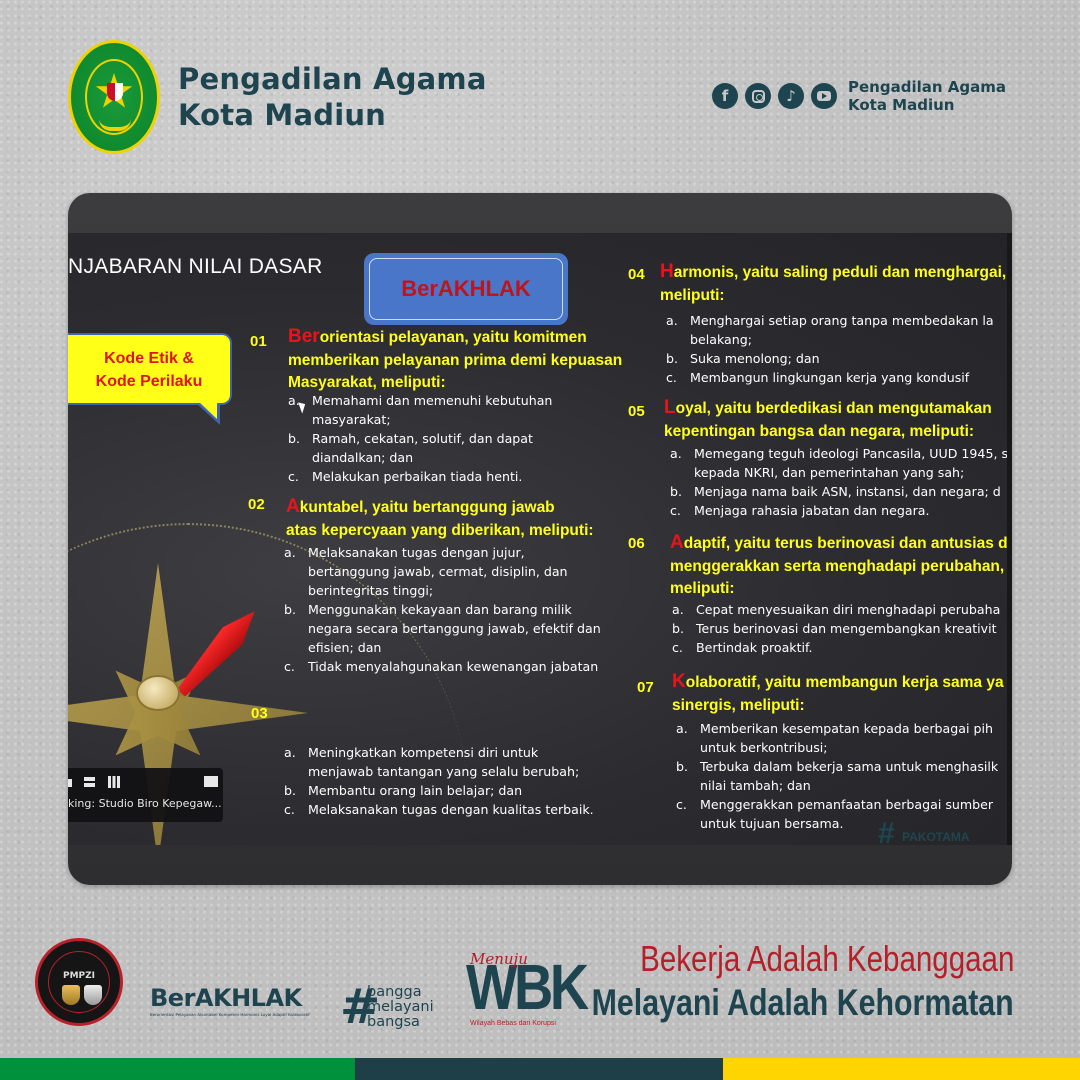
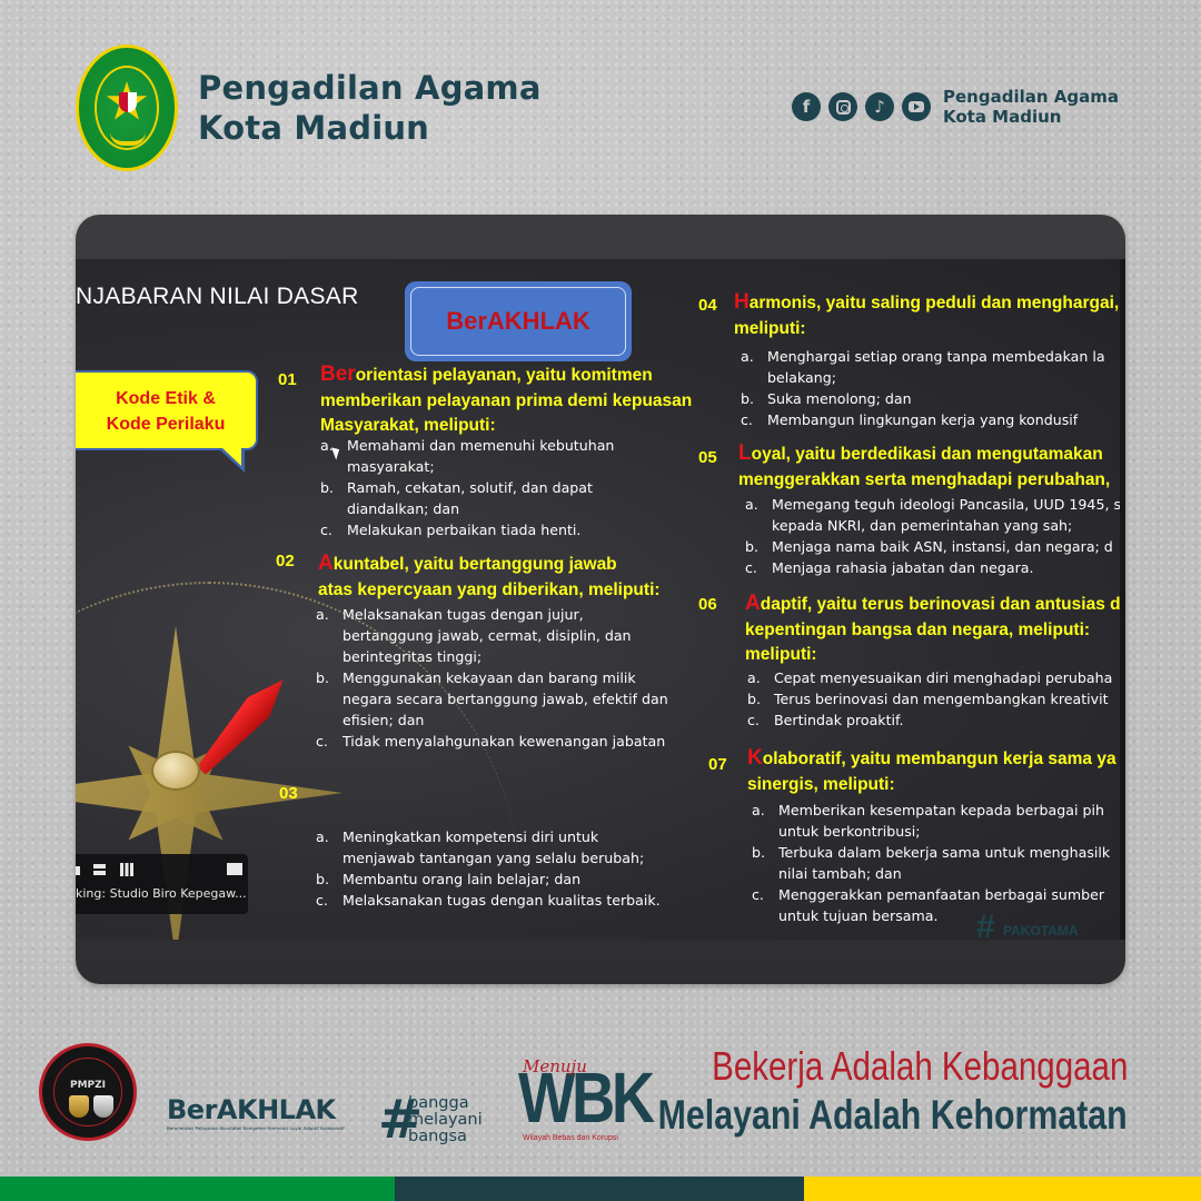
  Pengadilan Agama
  Kota Madiun
  f
  ♪
  Pengadilan Agama
  Kota Madiun
  NJABARAN NILAI DASAR
  BerAKHLAK
  Kode Etik &
  Kode Perilaku
  01
  Berorientasi pelayanan, yaitu komitmen
  memberikan pelayanan prima demi kepuasan
  Masyarakat, meliputi:
  a. Memahami dan memenuhi kebutuhan
  masyarakat;
  b. Ramah, cekatan, solutif, dan dapat
  diandalkan; dan
  c. Melakukan perbaikan tiada henti.
  02
  Akuntabel, yaitu bertanggung jawab
  atas kepercyaan yang diberikan, meliputi:
  a. Melaksanakan tugas dengan jujur,
  bertanggung jawab, cermat, disiplin, dan
  berintegritas tinggi;
  b. Menggunakan kekayaan dan barang milik
  negara secara bertanggung jawab, efektif dan
  efisien; dan
  c. Tidak menyalahgunakan kewenangan jabatan
  03
  a. Meningkatkan kompetensi diri untuk
  menjawab tantangan yang selalu berubah;
  b. Membantu orang lain belajar; dan
  c. Melaksanakan tugas dengan kualitas terbaik.
  04
  Harmonis, yaitu saling peduli dan menghargai,
  meliputi:
  a. Menghargai setiap orang tanpa membedakan la
  belakang;
  b. Suka menolong; dan
  c. Membangun lingkungan kerja yang kondusif
  05
  Loyal, yaitu berdedikasi dan mengutamakan
- kepentingan bangsa dan negara, meliputi:
+ menggerakkan serta menghadapi perubahan,
  a. Memegang teguh ideologi Pancasila, UUD 1945, s
  kepada NKRI, dan pemerintahan yang sah;
  b. Menjaga nama baik ASN, instansi, dan negara; d
  c. Menjaga rahasia jabatan dan negara.
  06
  Adaptif, yaitu terus berinovasi dan antusias d
- menggerakkan serta menghadapi perubahan,
+ kepentingan bangsa dan negara, meliputi:
  meliputi:
  a. Cepat menyesuaikan diri menghadapi perubaha
  b. Terus berinovasi dan mengembangkan kreativit
  c. Bertindak proaktif.
  07
  Kolaboratif, yaitu membangun kerja sama ya
  sinergis, meliputi:
  a. Memberikan kesempatan kepada berbagai pih
  untuk berkontribusi;
  b. Terbuka dalam bekerja sama untuk menghasilk
  nilai tambah; dan
  c. Menggerakkan pemanfaatan berbagai sumber
  untuk tujuan bersama.
  king: Studio Biro Kepegaw...
  #
  PAKOTAMA
  PMPZI
  BerAKHLAK
  #
  bangga
  melayani
  bangsa
  WBK
  Menuju
  Bekerja Adalah Kebanggaan
  Melayani Adalah Kehormatan
